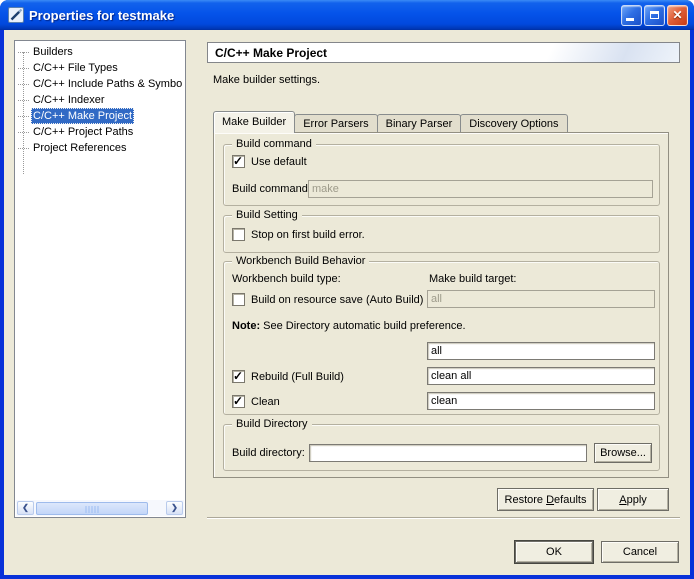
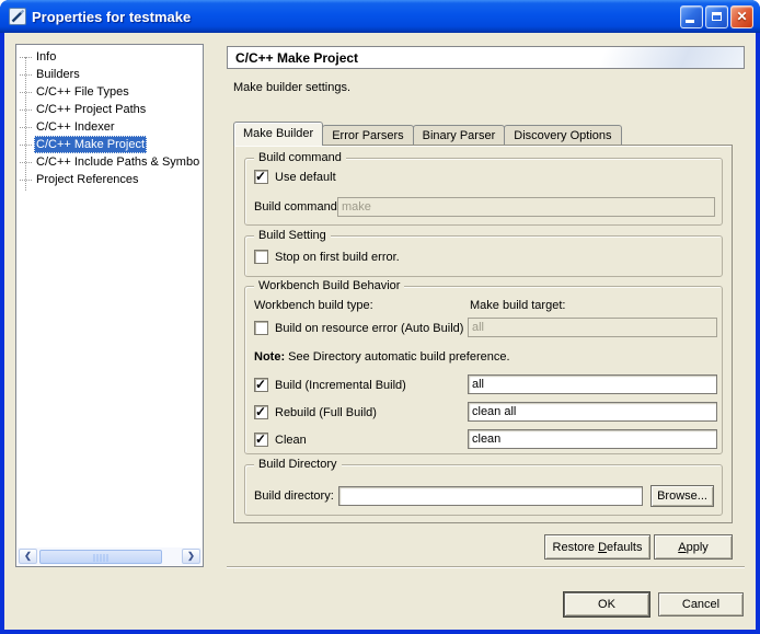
  Properties for testmake
  ✕
+ Info
  Builders
  C/C++ File Types
- C/C++ Include Paths & Symbo
+ C/C++ Project Paths
  C/C++ Indexer
  C/C++ Make Project
- C/C++ Project Paths
+ C/C++ Include Paths & Symbo
  Project References
  ❮
  ❯
  C/C++ Make Project
  Make builder settings.
  Make Builder
  Error Parsers
  Binary Parser
  Discovery Options
  Build command
  Use default
  Build command
  make
  Build Setting
  Stop on first build error.
  Workbench Build Behavior
  Workbench build type:
  Make build target:
- Build on resource save (Auto Build)
+ Build on resource error (Auto Build)
  all
  Note: See Directory automatic build preference.
+ Build (Incremental Build)
  all
  Rebuild (Full Build)
  clean all
  Clean
  clean
  Build Directory
  Build directory:
  Browse...
  Restore Defaults
  Apply
  OK
  Cancel
